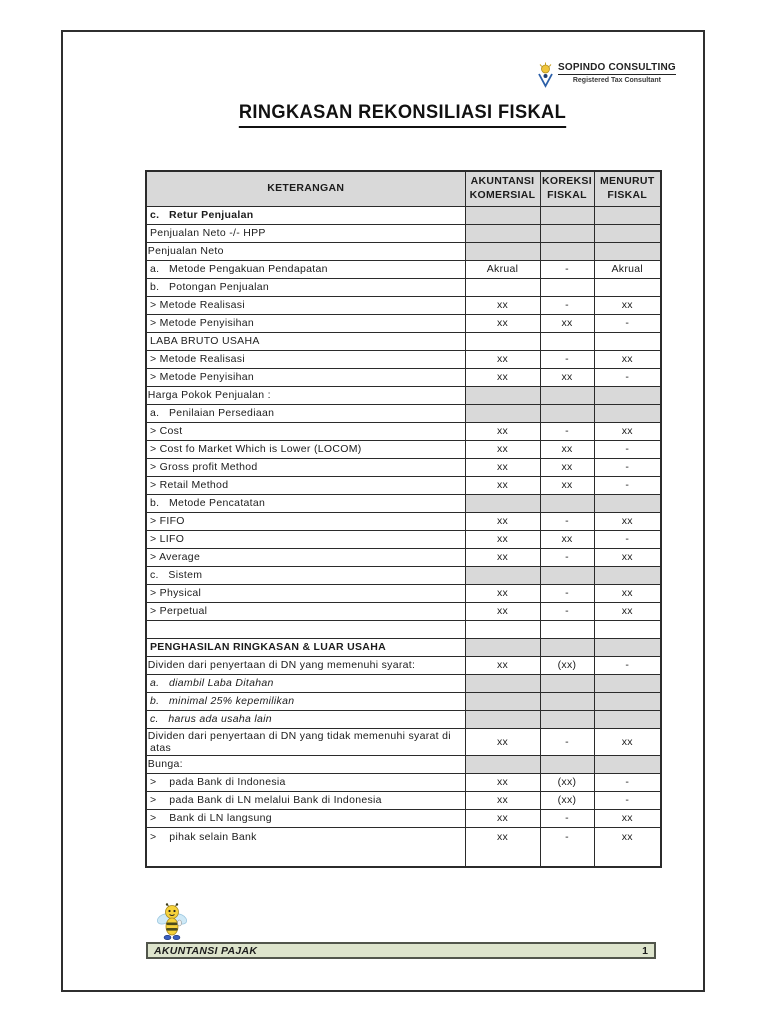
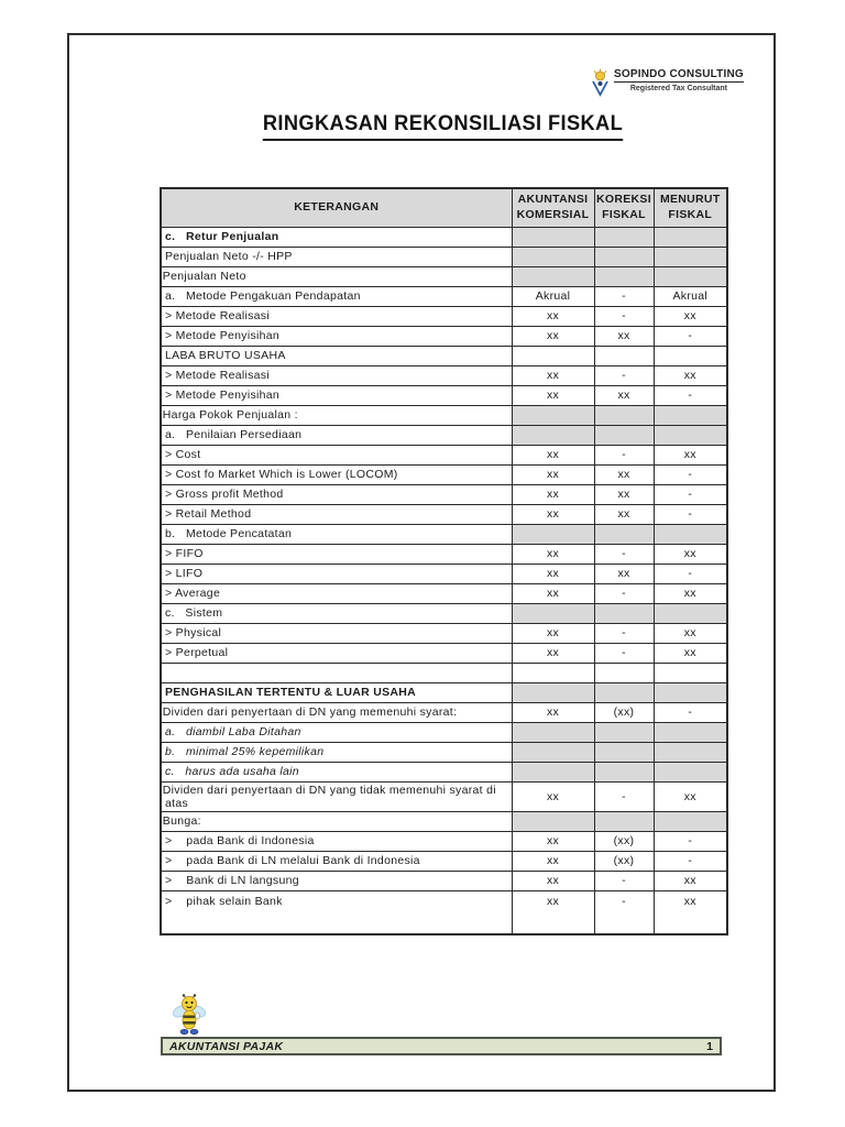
  SOPINDO CONSULTING
  RINGKASAN REKONSILIASI FISKAL
  KETERANGAN	AKUNTANSI KOMERSIAL	KOREKSI FISKAL	MENURUT FISKAL
  c. Retur Penjualan
  Penjualan Neto -/- HPP
  Penjualan Neto
  a. Metode Pengakuan Pendapatan	Akrual	-	Akrual
- b. Potongan Penjualan
  > Metode Realisasi	xx	-	xx
  > Metode Penyisihan	xx	xx	-
  LABA BRUTO USAHA
  > Metode Realisasi	xx	-	xx
  > Metode Penyisihan	xx	xx	-
  Harga Pokok Penjualan :
  a. Penilaian Persediaan
  > Cost	xx	-	xx
  > Cost fo Market Which is Lower (LOCOM)	xx	xx	-
  > Gross profit Method	xx	xx	-
  > Retail Method	xx	xx	-
  b. Metode Pencatatan
  > FIFO	xx	-	xx
  > LIFO	xx	xx	-
  > Average	xx	-	xx
  c. Sistem
  > Physical	xx	-	xx
  > Perpetual	xx	-	xx
- PENGHASILAN RINGKASAN & LUAR USAHA
+ PENGHASILAN TERTENTU & LUAR USAHA
  Dividen dari penyertaan di DN yang memenuhi syarat:	xx	(xx)	-
  a. diambil Laba Ditahan
  b. minimal 25% kepemilikan
  c. harus ada usaha lain
  Dividen dari penyertaan di DN yang tidak memenuhi syarat di atas	xx	-	xx
  Bunga:
  > pada Bank di Indonesia	xx	(xx)	-
  > pada Bank di LN melalui Bank di Indonesia	xx	(xx)	-
  > Bank di LN langsung	xx	-	xx
  > pihak selain Bank	xx	-	xx
  AKUNTANSI PAJAK
  1
